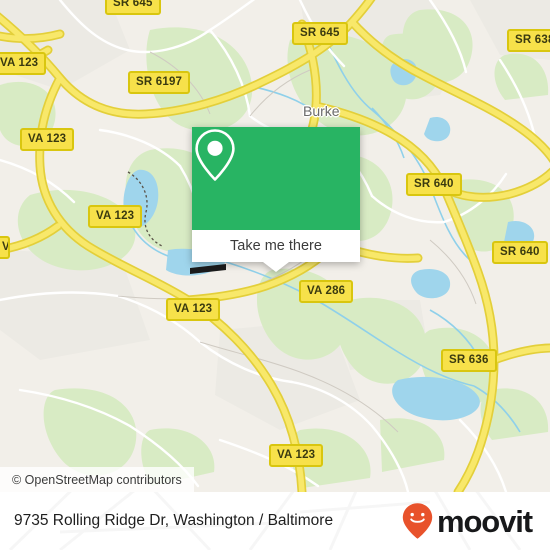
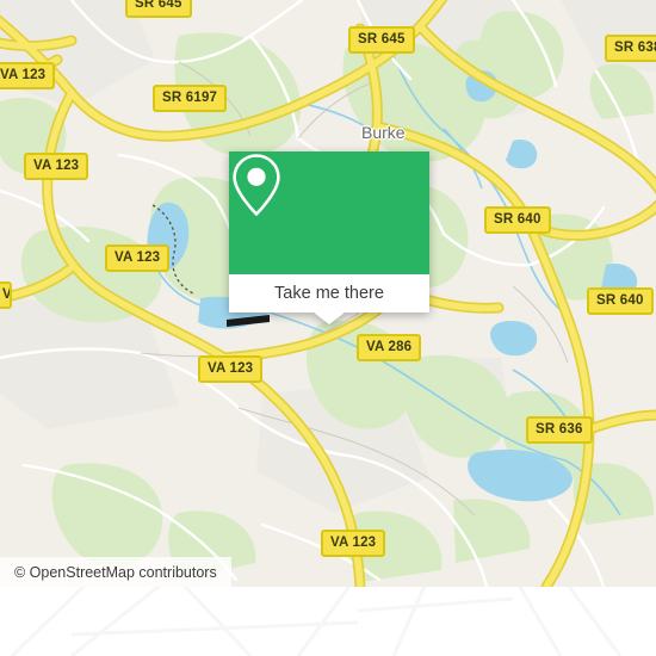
  Burke
  SR 645
  SR 645
  SR 63
  VA 123
  SR 6197
  VA 123
  SR 640
  VA 123
  SR 640
  VA 286
  VA 123
  SR 636
  VA 123
  Take me there
  © OpenStreetMap contributors
- 9735 Rolling Ridge Dr, Washington / Baltimore
- moovit
